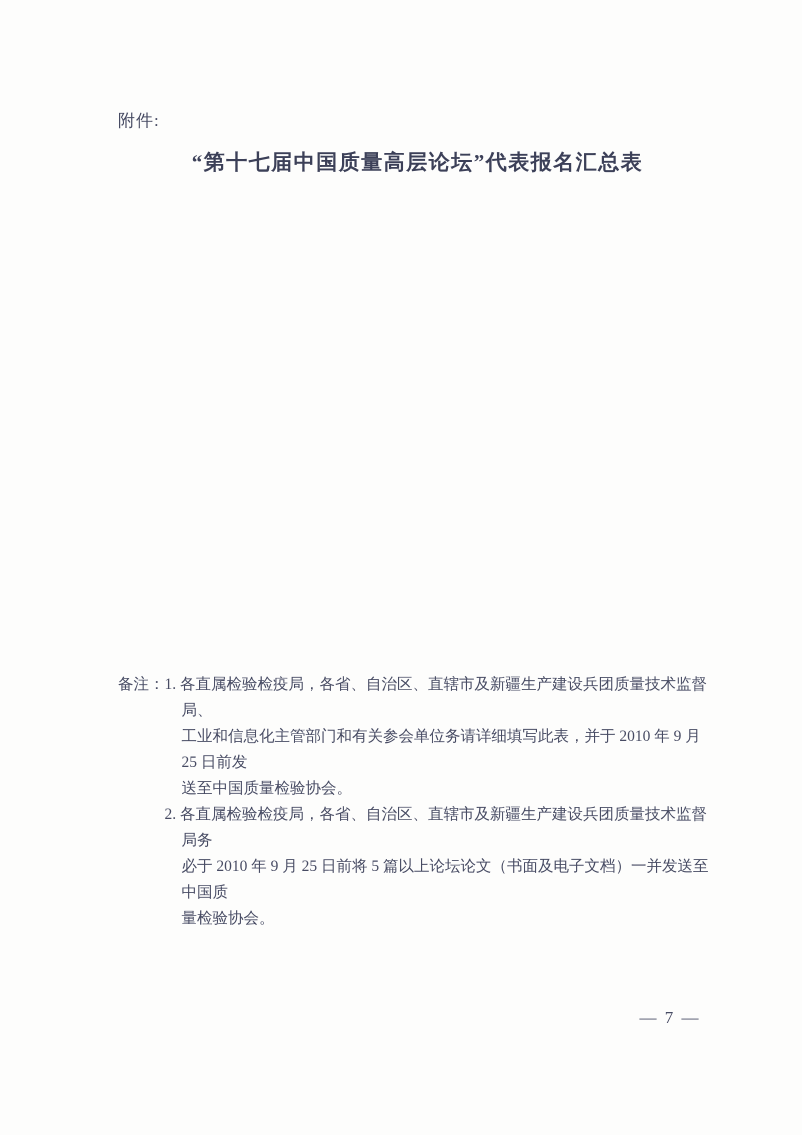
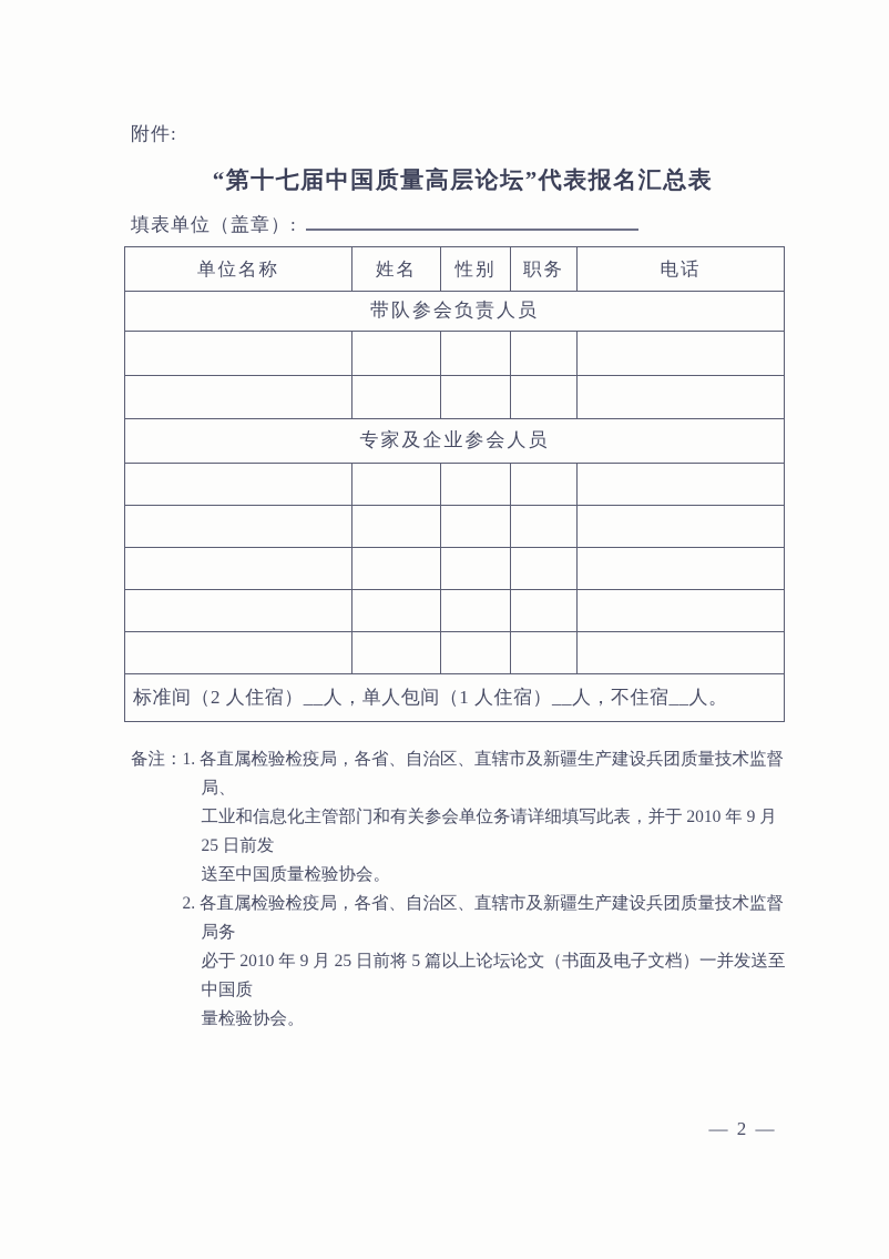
  附件:
  “第十七届中国质量高层论坛”代表报名汇总表
+ 填表单位（盖章）:
+ 单位名称	姓名	性别	职务	电话
+ 带队参会负责人员
+ 专家及企业参会人员
+ 标准间（2 人住宿）__人，单人包间（1 人住宿）__人，不住宿__人。
  备注：
  1. 各直属检验检疫局，各省、自治区、直辖市及新疆生产建设兵团质量技术监督局、
  工业和信息化主管部门和有关参会单位务请详细填写此表，并于 2010 年 9 月 25 日前发
  送至中国质量检验协会。
  2. 各直属检验检疫局，各省、自治区、直辖市及新疆生产建设兵团质量技术监督局务
  必于 2010 年 9 月 25 日前将 5 篇以上论坛论文（书面及电子文档）一并发送至中国质
  量检验协会。
- — 7 —
+ — 2 —
